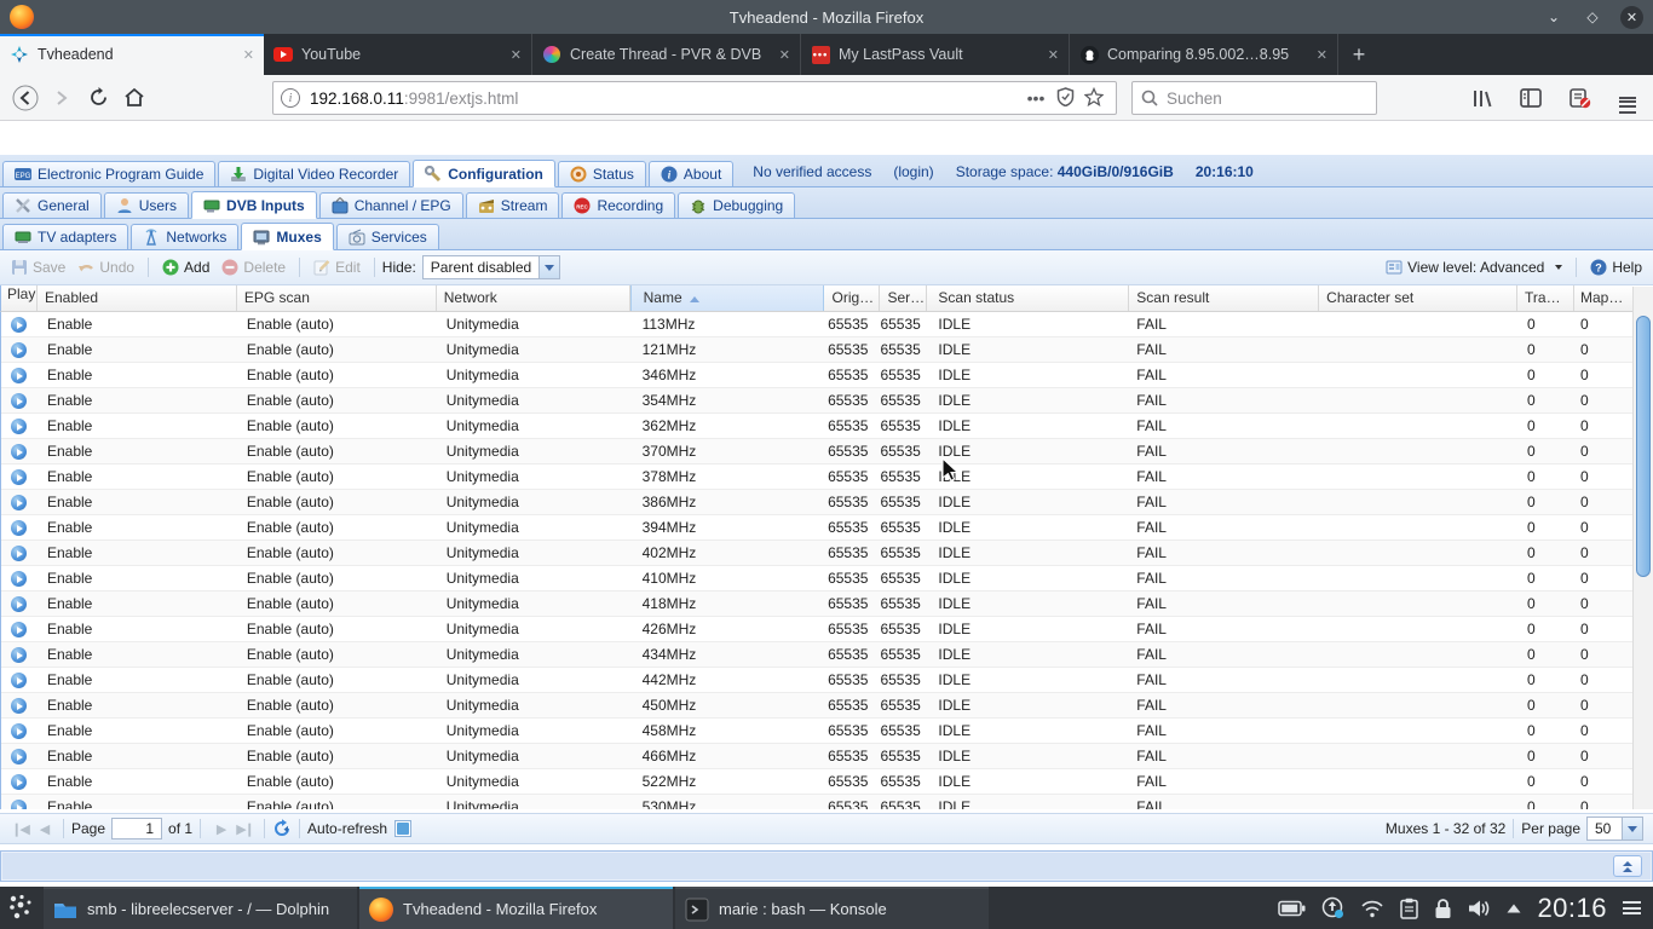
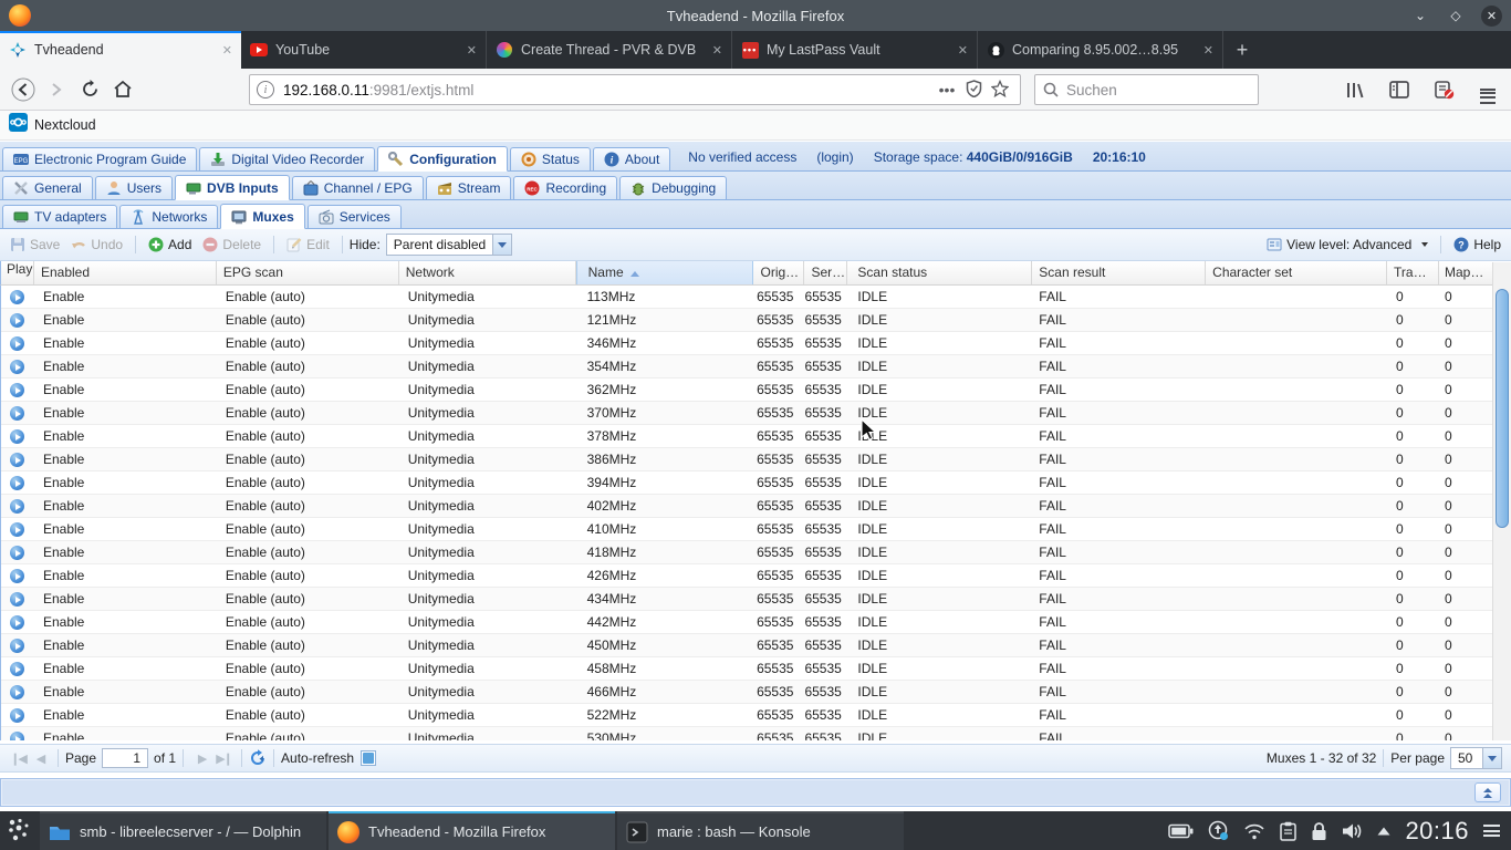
  Tvheadend - Mozilla Firefox
  ⌄
  ◇
  ✕
  Tvheadend
  ✕
  YouTube
  ✕
  Create Thread - PVR & DVB
  ✕
  •••
  My LastPass Vault
  ✕
  Comparing 8.95.002…8.95
  ✕
  +
  i
  192.168.0.11:9981/extjs.html
  •••
  Suchen
+ Nextcloud
  Electronic Program Guide
  Digital Video Recorder
  Configuration
  Status
  i
  About
  No verified access
  (login)
  Storage space: 440GiB/0/916GiB
  20:16:10
  General
  Users
  DVB Inputs
  Channel / EPG
  Stream
  Recording
  Debugging
  TV adapters
  Networks
  Muxes
  Services
  Save
  Undo
  Add
  Delete
  Edit
  Hide:
  Parent disabled
  View level: Advanced
  ?
  Help
  Play
  Enabled
  EPG scan
  Network
  Name
  Orig…
  Ser…
  Scan status
  Scan result
  Character set
  Tra…
  Map…
  Enable
  Enable (auto)
  Unitymedia
  113MHz
  65535
  65535
  IDLE
  FAIL
  0
  0
  Enable
  Enable (auto)
  Unitymedia
  121MHz
  65535
  65535
  IDLE
  FAIL
  0
  0
  Enable
  Enable (auto)
  Unitymedia
  346MHz
  65535
  65535
  IDLE
  FAIL
  0
  0
  Enable
  Enable (auto)
  Unitymedia
  354MHz
  65535
  65535
  IDLE
  FAIL
  0
  0
  Enable
  Enable (auto)
  Unitymedia
  362MHz
  65535
  65535
  IDLE
  FAIL
  0
  0
  Enable
  Enable (auto)
  Unitymedia
  370MHz
  65535
  65535
  IDLE
  FAIL
  0
  0
  Enable
  Enable (auto)
  Unitymedia
  378MHz
  65535
  65535
  IDLE
  FAIL
  0
  0
  Enable
  Enable (auto)
  Unitymedia
  386MHz
  65535
  65535
  IDLE
  FAIL
  0
  0
  Enable
  Enable (auto)
  Unitymedia
  394MHz
  65535
  65535
  IDLE
  FAIL
  0
  0
  Enable
  Enable (auto)
  Unitymedia
  402MHz
  65535
  65535
  IDLE
  FAIL
  0
  0
  Enable
  Enable (auto)
  Unitymedia
  410MHz
  65535
  65535
  IDLE
  FAIL
  0
  0
  Enable
  Enable (auto)
  Unitymedia
  418MHz
  65535
  65535
  IDLE
  FAIL
  0
  0
  Enable
  Enable (auto)
  Unitymedia
  426MHz
  65535
  65535
  IDLE
  FAIL
  0
  0
  Enable
  Enable (auto)
  Unitymedia
  434MHz
  65535
  65535
  IDLE
  FAIL
  0
  0
  Enable
  Enable (auto)
  Unitymedia
  442MHz
  65535
  65535
  IDLE
  FAIL
  0
  0
  Enable
  Enable (auto)
  Unitymedia
  450MHz
  65535
  65535
  IDLE
  FAIL
  0
  0
  Enable
  Enable (auto)
  Unitymedia
  458MHz
  65535
  65535
  IDLE
  FAIL
  0
  0
  Enable
  Enable (auto)
  Unitymedia
  466MHz
  65535
  65535
  IDLE
  FAIL
  0
  0
  Enable
  Enable (auto)
  Unitymedia
  522MHz
  65535
  65535
  IDLE
  FAIL
  0
  0
  Enable
  Enable (auto)
  Unitymedia
  530MHz
  65535
  65535
  IDLE
  FAIL
  0
  0
  ❙◀
  ◀
  Page
  1
  of 1
  ▶
  ▶❙
  Auto-refresh
  Muxes 1 - 32 of 32
  Per page
  50
  smb - libreelecserver - / — Dolphin
  Tvheadend - Mozilla Firefox
  marie : bash — Konsole
  20:16
